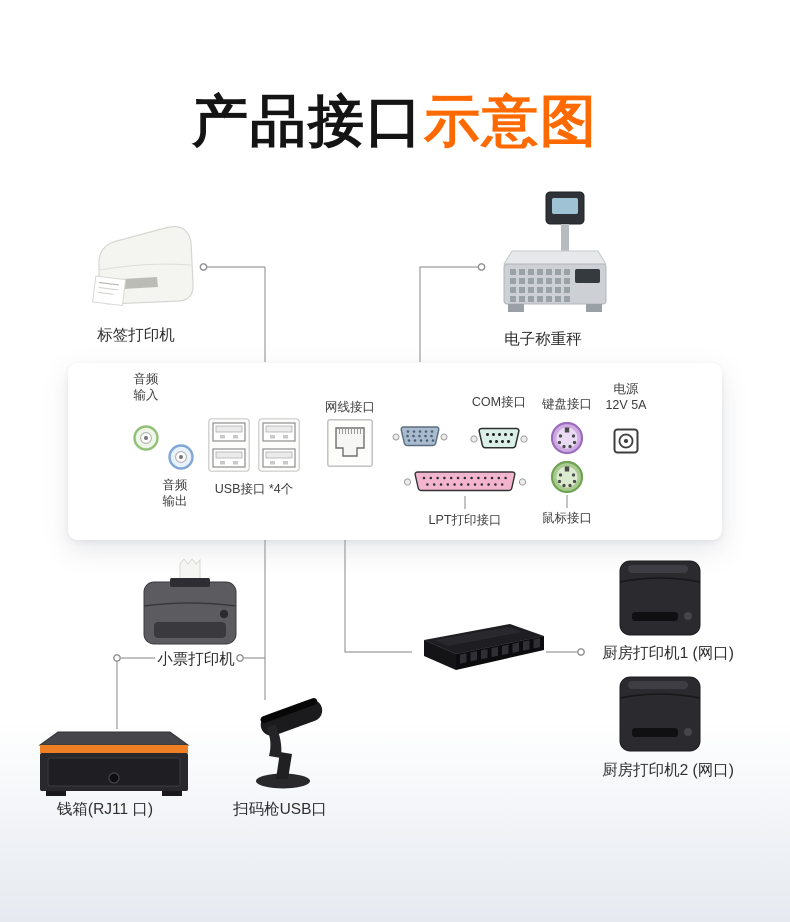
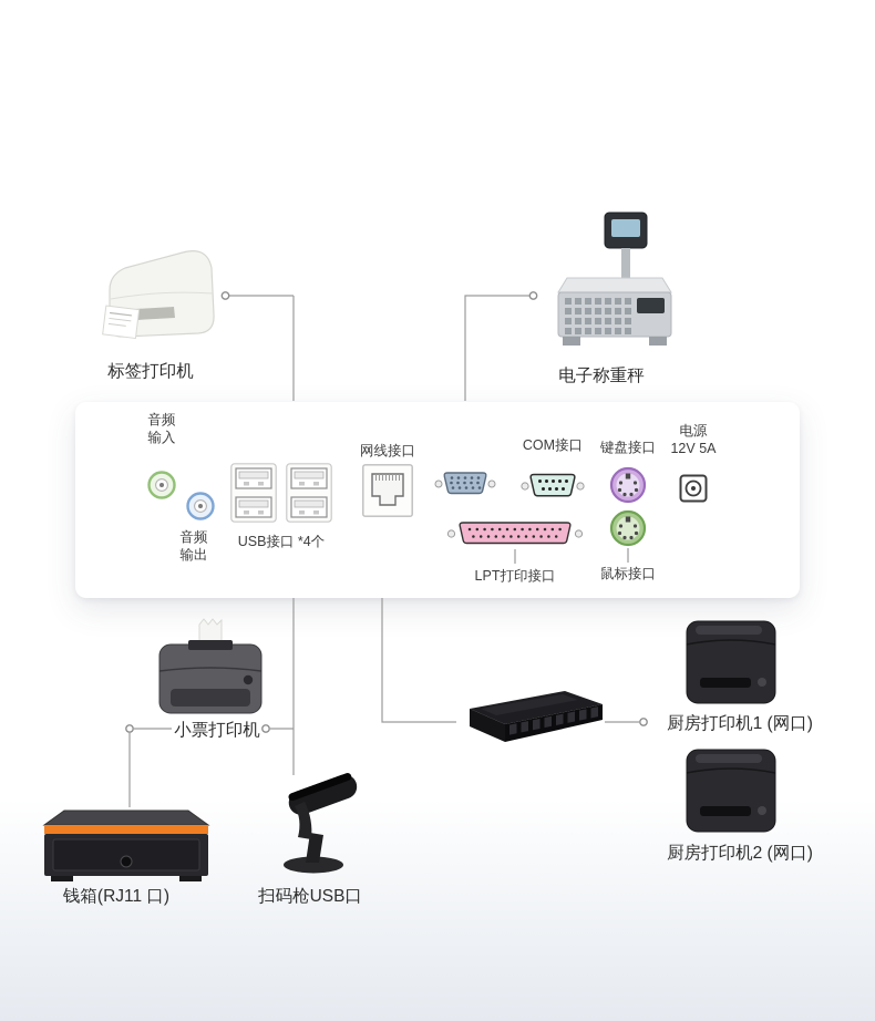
- 产品接口示意图
  标签打印机
  电子称重秤
  音频
  输入
  音频
  输出
  USB接口 *4个
  网线接口
  COM接口
  键盘接口
  电源
  12V 5A
  LPT打印接口
  鼠标接口
  小票打印机
  钱箱(RJ11 口)
  扫码枪USB口
  厨房打印机1 (网口)
  厨房打印机2 (网口)
